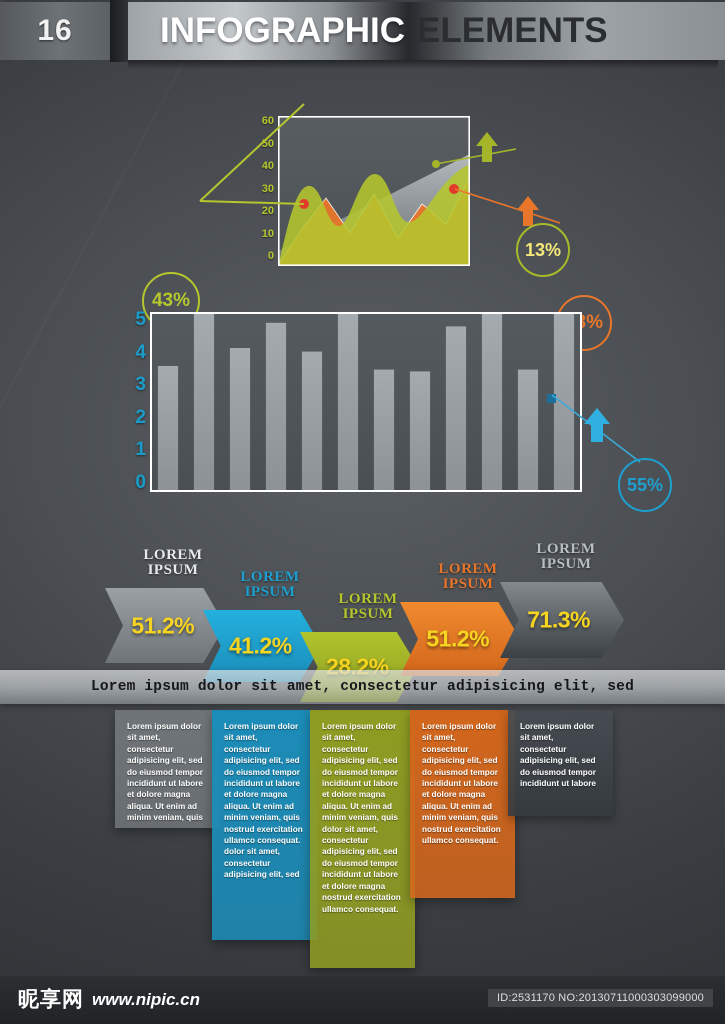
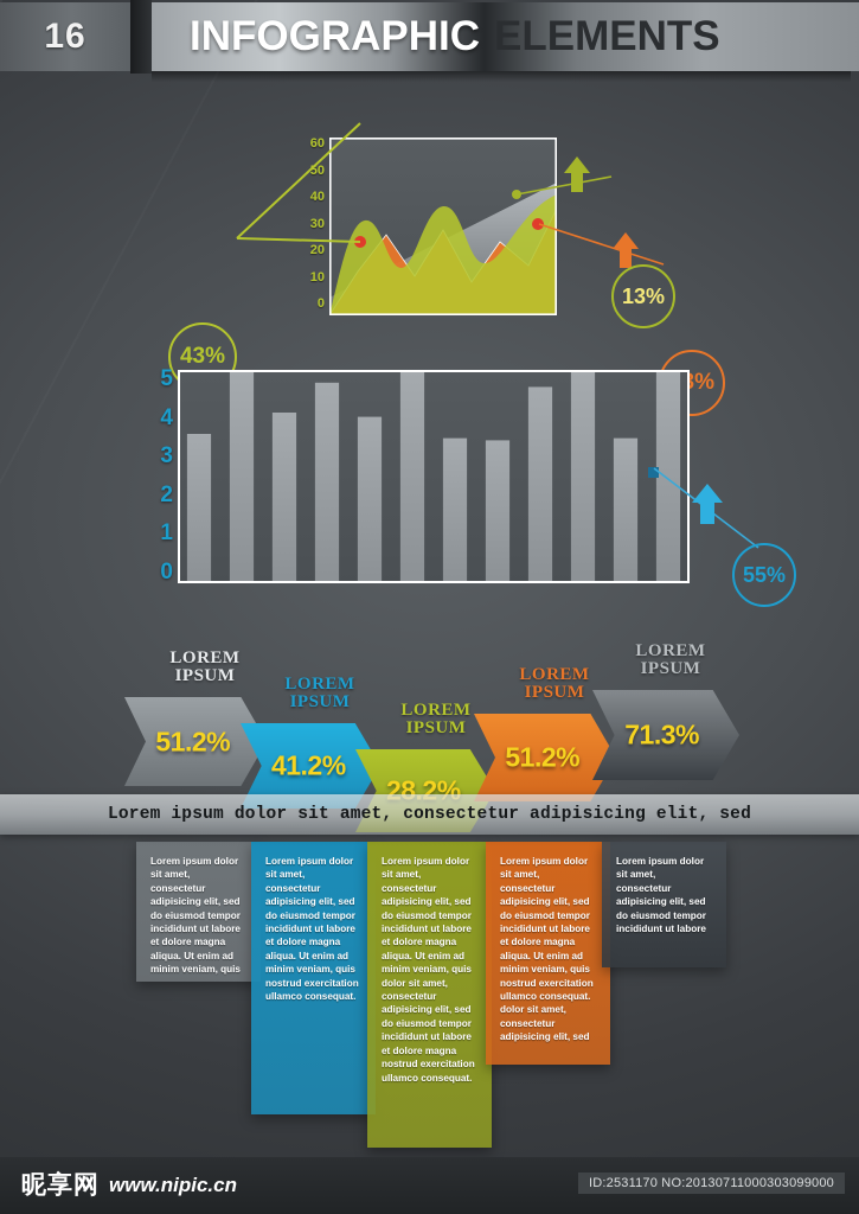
  16
  INFOGRAPHIC
  ELEMENTS
  60
  50
  40
  30
  20
  10
  0
  43%
  13%
  5
  4
  3
  2
  1
  0
  55%
  LOREM
  IPSUM
  51.2%
  Lorem ipsum dolor sit amet, consectetur adipisicing elit, sed do eiusmod tempor incididunt ut labore et dolore magna aliqua. Ut enim ad minim veniam, quis
  LOREM
  IPSUM
  41.2%
- Lorem ipsum dolor sit amet, consectetur adipisicing elit, sed do eiusmod tempor incididunt ut labore et dolore magna aliqua. Ut enim ad minim veniam, quis nostrud exercitation ullamco consequat. dolor sit amet, consectetur adipisicing elit, sed
+ Lorem ipsum dolor sit amet, consectetur adipisicing elit, sed do eiusmod tempor incididunt ut labore et dolore magna aliqua. Ut enim ad minim veniam, quis nostrud exercitation ullamco consequat.
  LOREM
  IPSUM
  28.2%
  Lorem ipsum dolor sit amet, consectetur adipisicing elit, sed do eiusmod tempor incididunt ut labore et dolore magna aliqua. Ut enim ad minim veniam, quis dolor sit amet, consectetur adipisicing elit, sed do eiusmod tempor incididunt ut labore et dolore magna nostrud exercitation ullamco consequat.
  LOREM
  IPSUM
  51.2%
- Lorem ipsum dolor sit amet, consectetur adipisicing elit, sed do eiusmod tempor incididunt ut labore et dolore magna aliqua. Ut enim ad minim veniam, quis nostrud exercitation ullamco consequat.
+ Lorem ipsum dolor sit amet, consectetur adipisicing elit, sed do eiusmod tempor incididunt ut labore et dolore magna aliqua. Ut enim ad minim veniam, quis nostrud exercitation ullamco consequat. dolor sit amet, consectetur adipisicing elit, sed
  LOREM
  IPSUM
  71.3%
  Lorem ipsum dolor sit amet, consectetur adipisicing elit, sed do eiusmod tempor incididunt ut labore
  Lorem ipsum dolor sit amet, consectetur adipisicing elit, sed
  昵享网
  www.nipic.cn
  ID:2531170 NO:20130711000303099000
